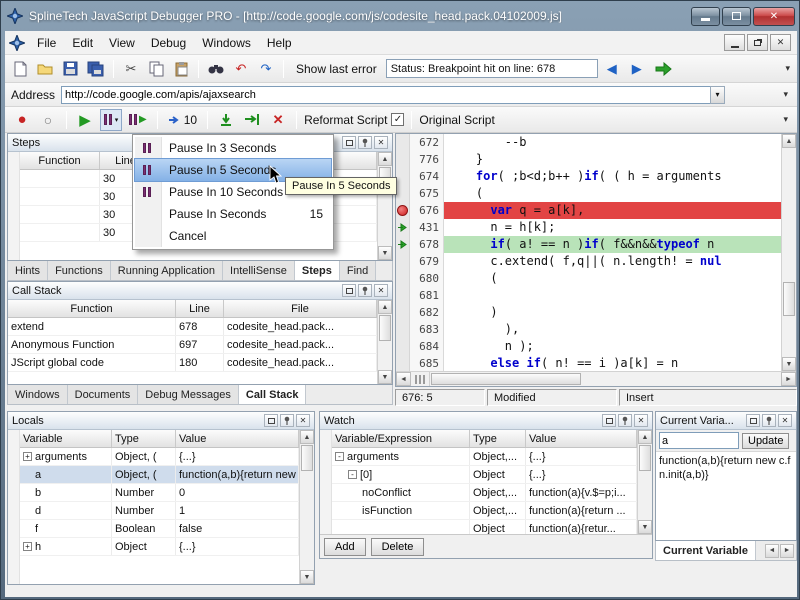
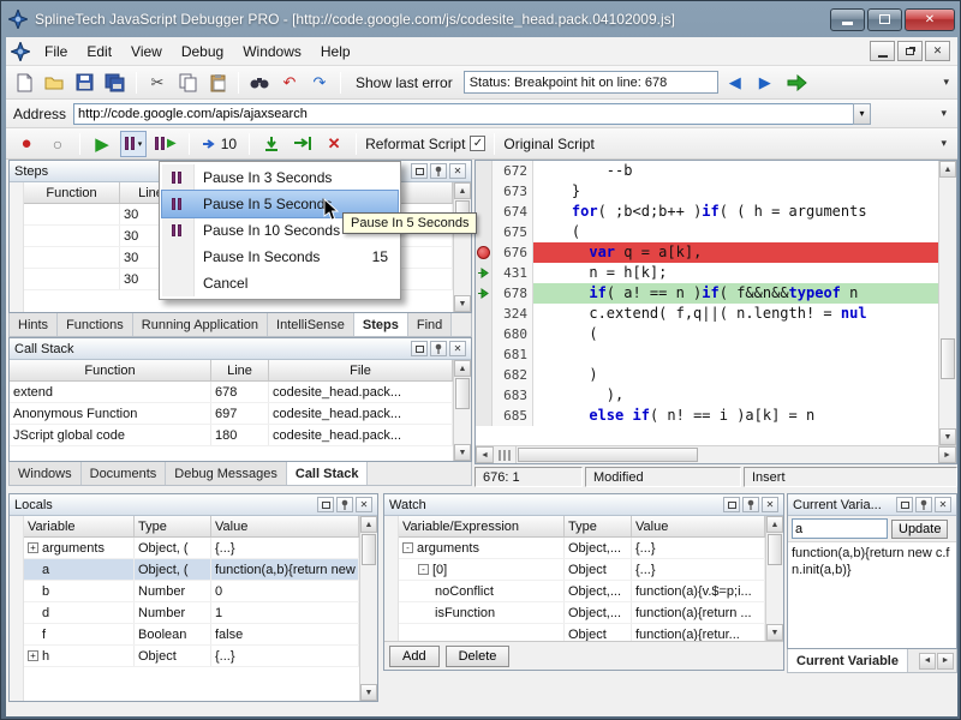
  SplineTech JavaScript Debugger PRO - [http://code.google.com/js/codesite_head.pack.04102009.js]
  ✕
  File
  Edit
  View
  Debug
  Windows
  Help
  ✕
  ✂
  ↶
  ↷
  Show last error
  Status: Breakpoint hit on line: 678
  ◀
  ▶
  ▾
  Address
  http://code.google.com/apis/ajaxsearch
  ▾
  ▾
  ●
  ○
  ▶
  ▶
  10
  ✕
  Reformat Script
  ✓
  Original Script
  ▾
  Steps
  ✕
  Function
  Lin
  30
  30
  30
  30
  Hints
  Functions
  Running Application
  IntelliSense
  Steps
  Find
  Call Stack
  ✕
  Function
  Line
  File
  extend
  678
  codesite_head.pack...
  Anonymous Function
  697
  codesite_head.pack...
  JScript global code
  180
  codesite_head.pack...
  Windows
  Documents
  Debug Messages
  Call Stack
  672
  --b
- 776
+ 673
  }
  674
  for( ;b<d;b++ )if( ( h = arguments
  675
  (
  676
  var q = a[k],
  431
  n = h[k];
  678
  if( a! == n )if( f&&n&&typeof n
- 679
+ 324
  c.extend( f,q||( n.length! = nul
  680
  (
  681
  682
  )
  683
  ),
- 684
- n );
  685
  else if( n! == i )a[k] = n
- 676: 5
+ 676: 1
  Modified
  Insert
  Locals
  ✕
  Variable
  Type
  Value
  +
  arguments
  Object, (
  {...}
  a
  Object, (
  function(a,b){return new
  b
  Number
  0
  d
  Number
  1
  f
  Boolean
  false
  +
  h
  Object
  {...}
  Watch
  ✕
  Variable/Expression
  Type
  Value
  -
  arguments
  Object,...
  {...}
  -
  [0]
  Object
  {...}
  noConflict
  Object,...
  function(a){v.$=p;i...
  isFunction
  Object,...
  function(a){return ...
  Object
  function(a){retur...
  Add
  Delete
  Current Varia...
  ✕
  a
  Update
  function(a,b){return new c.fn.init(a,b)}
  Current Variable
  Pause In 3 Seconds
  Pause In 5 Second
  Pause In 10 Seconds
  Pause In Seconds
  15
  Cancel
  Pause In 5 Seconds
